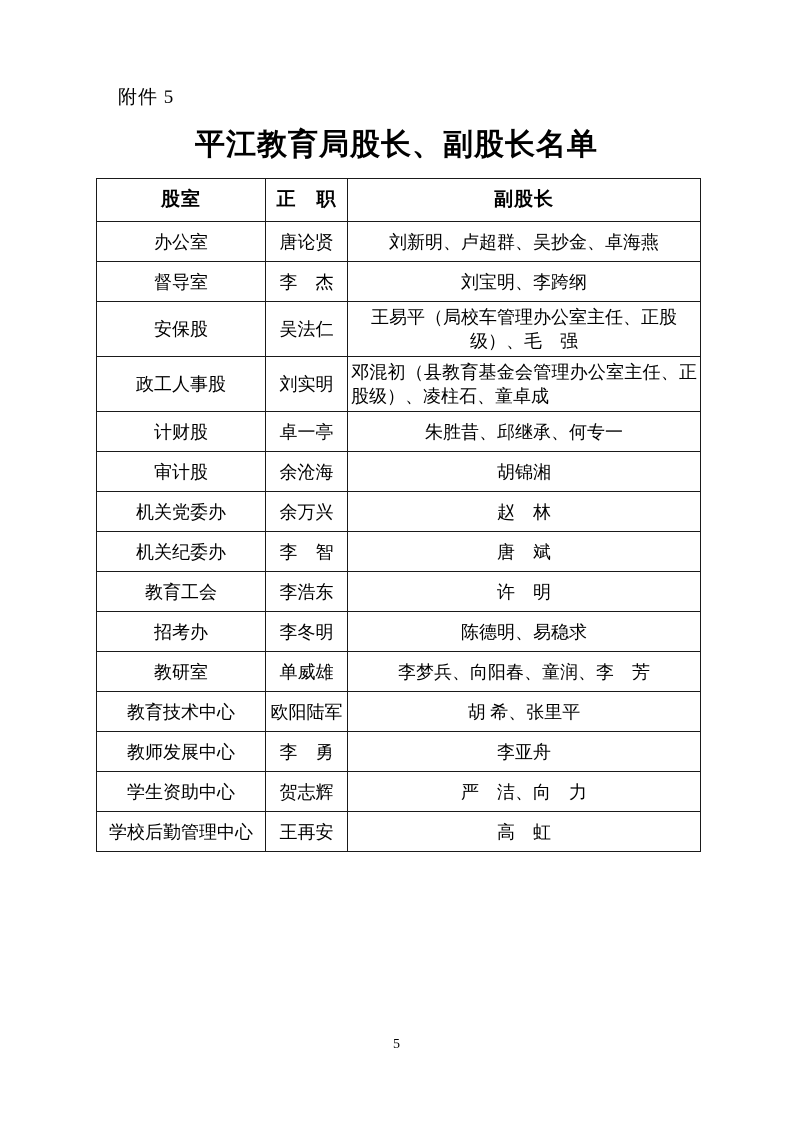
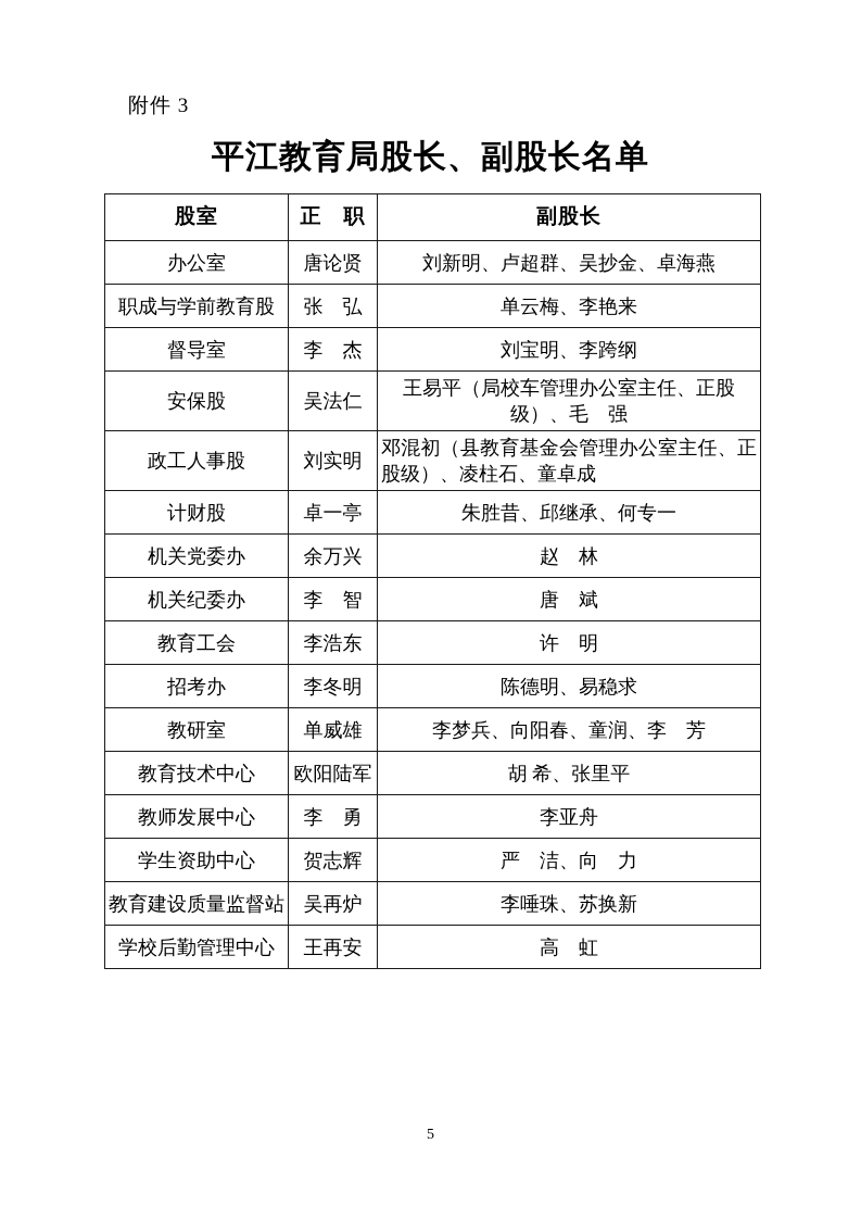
- 附件 5
+ 附件 3
  平江教育局股长、副股长名单
  股室	正 职	副股长
  办公室	唐论贤	刘新明、卢超群、吴抄金、卓海燕
+ 职成与学前教育股	张 弘	单云梅、李艳来
  督导室	李 杰	刘宝明、李跨纲
  安保股	吴法仁	王易平（局校车管理办公室主任、正股级）、毛 强
  政工人事股	刘实明	邓混初（县教育基金会管理办公室主任、正股级）、凌柱石、童卓成
  计财股	卓一亭	朱胜昔、邱继承、何专一
- 审计股	余沧海	胡锦湘
  机关党委办	余万兴	赵 林
  机关纪委办	李 智	唐 斌
  教育工会	李浩东	许 明
  招考办	李冬明	陈德明、易稳求
  教研室	单威雄	李梦兵、向阳春、童润、李 芳
  教育技术中心	欧阳陆军	胡 希、张里平
  教师发展中心	李 勇	李亚舟
  学生资助中心	贺志辉	严 洁、向 力
+ 教育建设质量监督站	吴再炉	李唾珠、苏换新
  学校后勤管理中心	王再安	高 虹
  5
